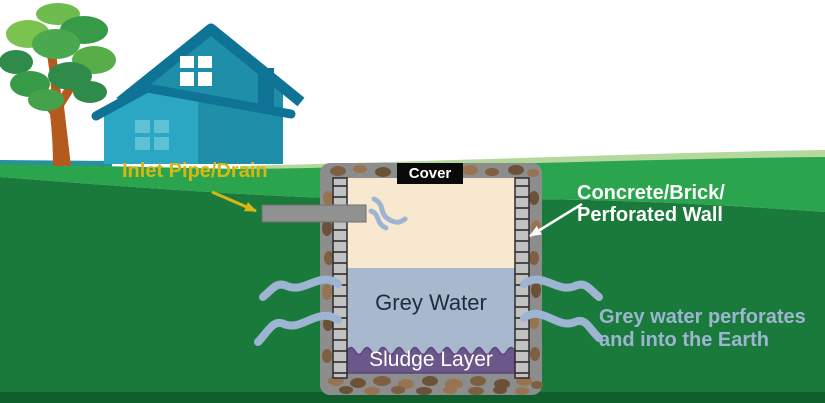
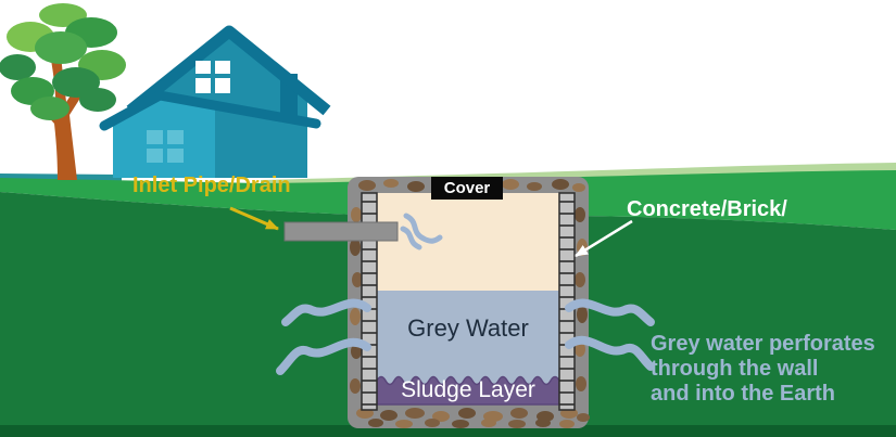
  Inlet Pipe/Drain
  Cover
  Concrete/Brick/
- Perforated Wall
  Grey Water
  Sludge Layer
  Grey water perforates
+ through the wall
  and into the Earth
